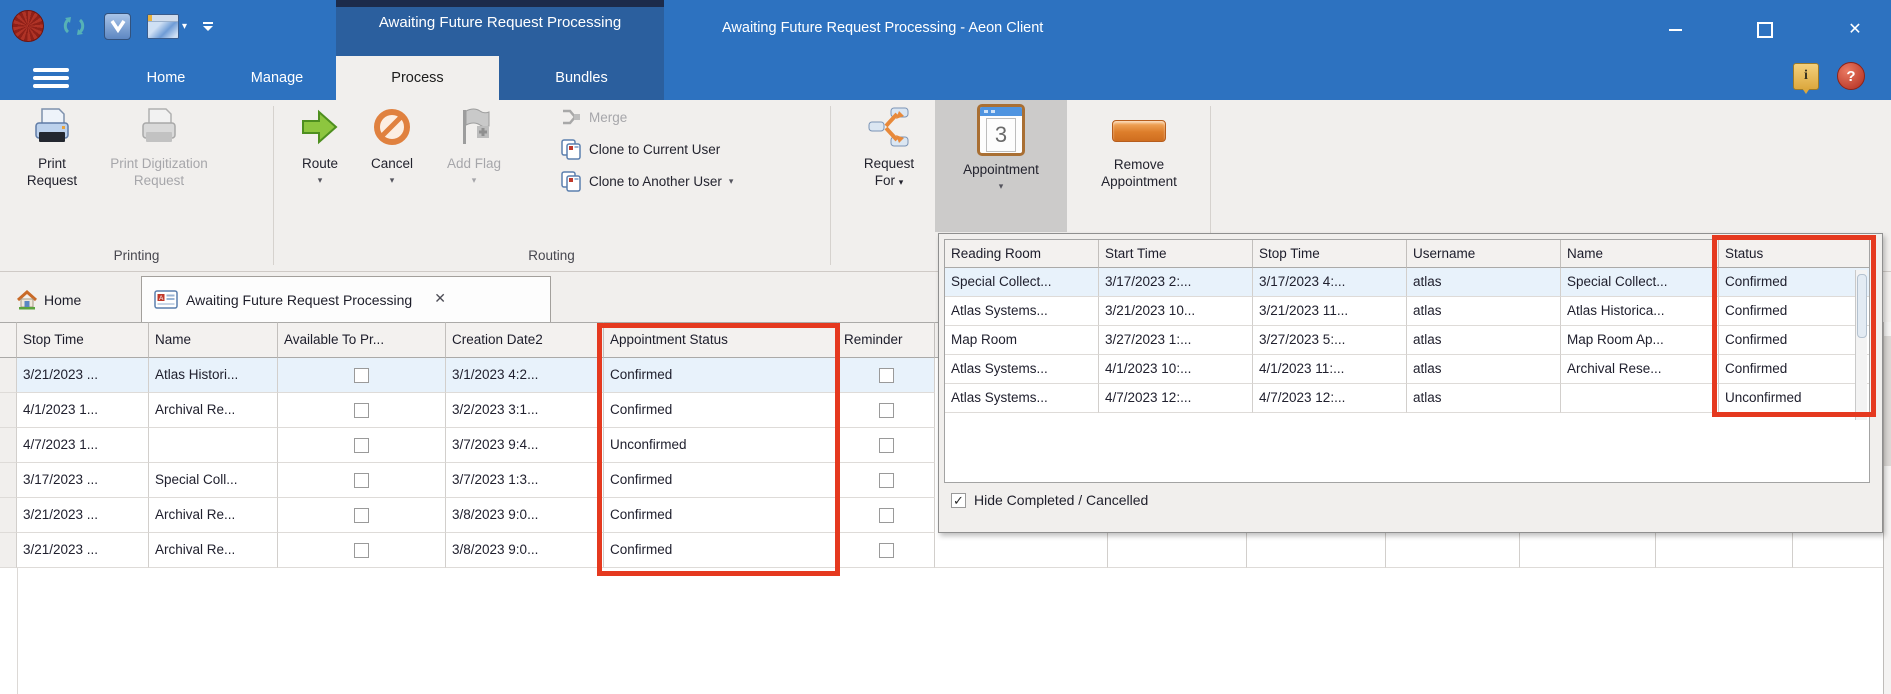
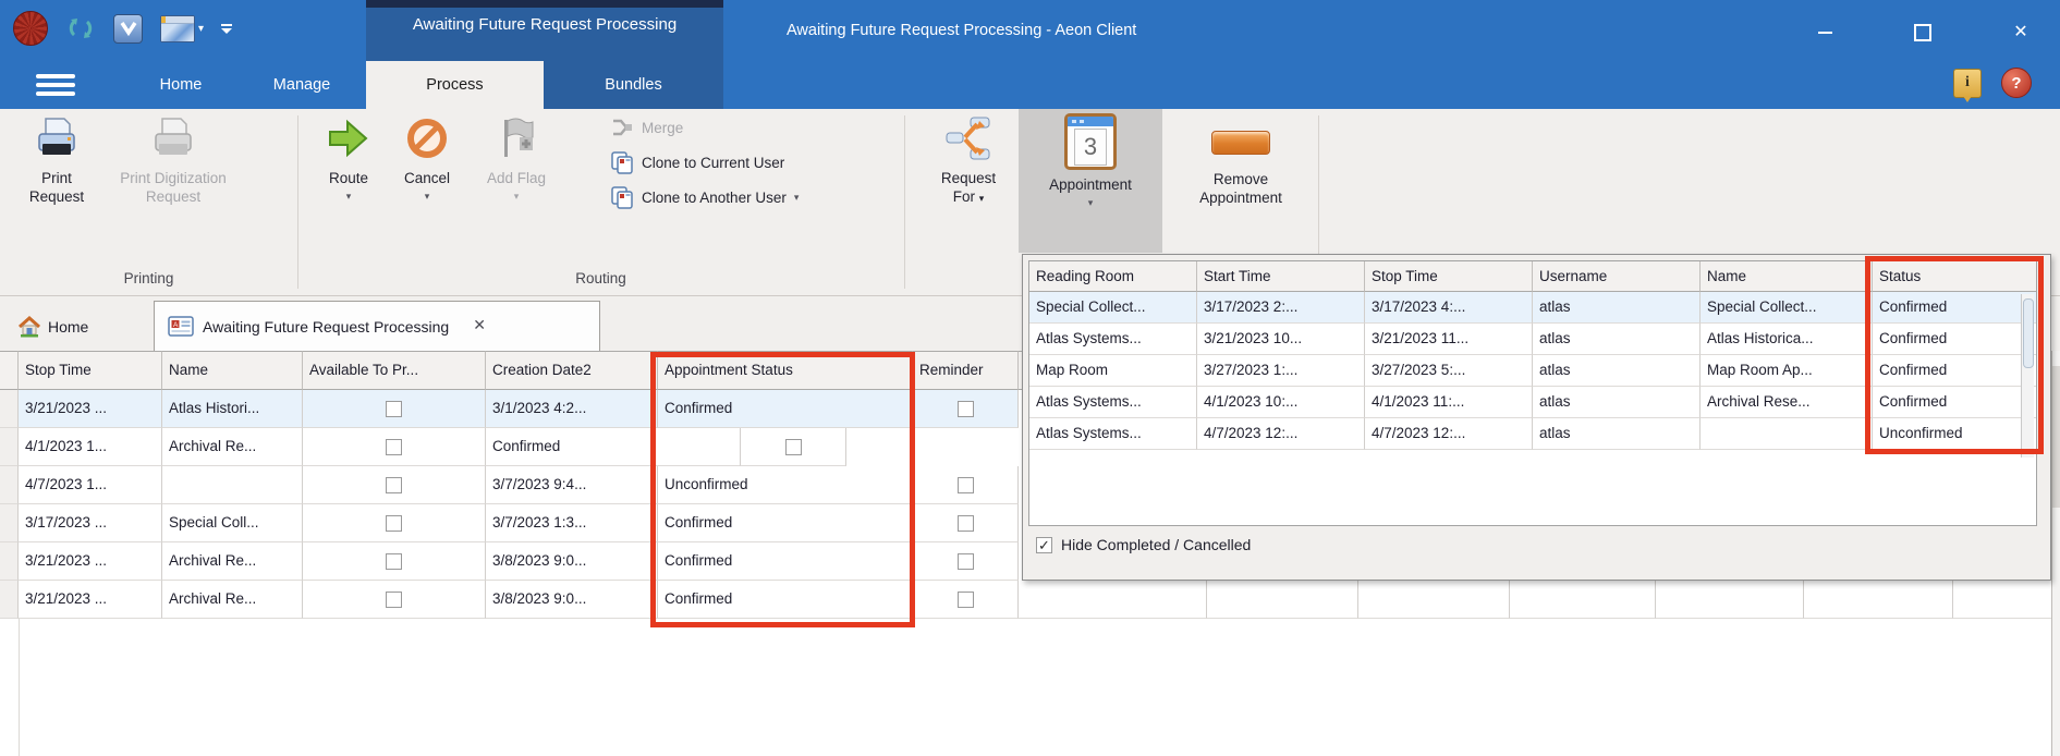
  Awaiting Future Request Processing
  Awaiting Future Request Processing - Aeon Client
  ▾
  ✕
  Home
  Manage
  Process
  Bundles
  i
  ?
  Print
  Request
  Print Digitization
  Request
  Printing
  Route
  ▾
  Cancel
  ▾
  Add Flag
  ▾
  Merge
  Clone to Current User
  Clone to Another User
  ▾
  Routing
  Request
  For ▾
  3
  Appointment
  ▾
  Remove
  Appointment
  Home
  Awaiting Future Request Processing
  ✕
  Stop Time
  Name
  Available To Pr...
  Creation Date2
  Appointment Status
  Reminder
  3/21/2023 ...
  Atlas Histori...
  3/1/2023 4:2...
  Confirmed
  4/1/2023 1...
  Archival Re...
- 3/2/2023 3:1...
  Confirmed
  4/7/2023 1...
  3/7/2023 9:4...
  Unconfirmed
  3/17/2023 ...
  Special Coll...
  3/7/2023 1:3...
  Confirmed
  3/21/2023 ...
  Archival Re...
  3/8/2023 9:0...
  Confirmed
  3/21/2023 ...
  Archival Re...
  3/8/2023 9:0...
  Confirmed
  Reading Room
  Start Time
  Stop Time
  Username
  Name
  Status
  Special Collect...
  3/17/2023 2:...
  3/17/2023 4:...
  atlas
  Special Collect...
  Confirmed
  Atlas Systems...
  3/21/2023 10...
  3/21/2023 11...
  atlas
  Atlas Historica...
  Confirmed
  Map Room
  3/27/2023 1:...
  3/27/2023 5:...
  atlas
  Map Room Ap...
  Confirmed
  Atlas Systems...
  4/1/2023 10:...
  4/1/2023 11:...
  atlas
  Archival Rese...
  Confirmed
  Atlas Systems...
  4/7/2023 12:...
  4/7/2023 12:...
  atlas
  Unconfirmed
  ✓
  Hide Completed / Cancelled
